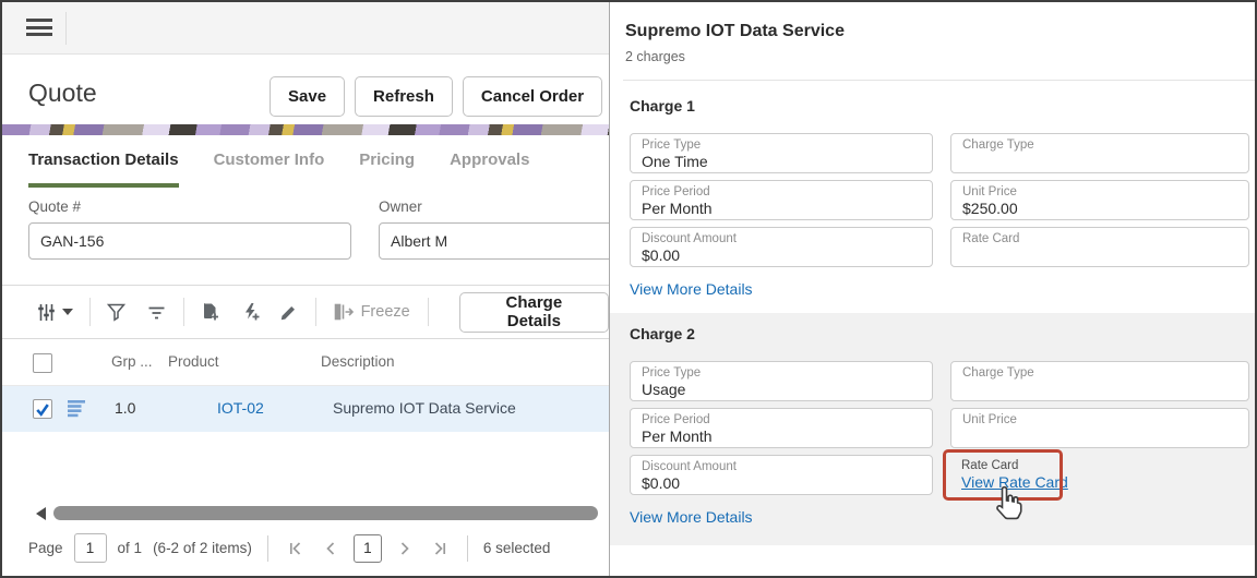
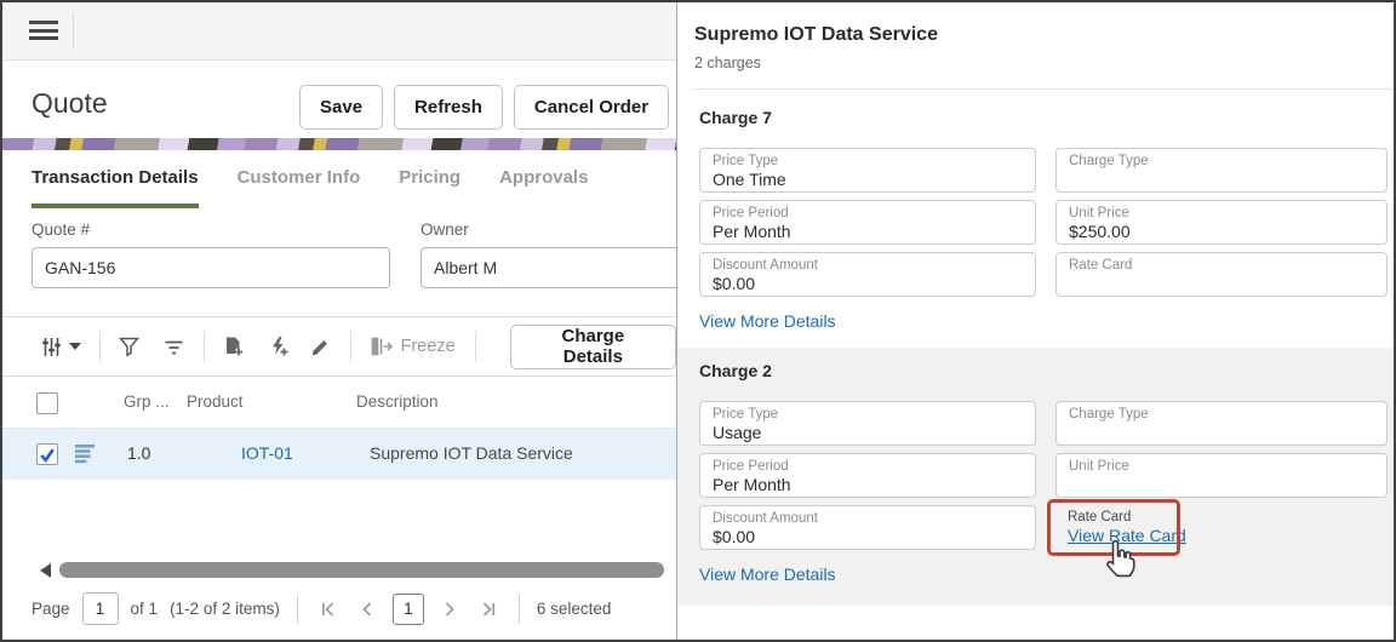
  Quote
  Save
  Refresh
  Cancel Order
  Transaction Details
  Customer Info
  Pricing
  Approvals
  Quote #
  GAN-156
  Owner
  Albert M
  Freeze
  Charge Details
  Grp ...
  Product
  Description
  1.0
- IOT-02
+ IOT-01
  Supremo IOT Data Service
  Page
  1
  of 1
- (6-2 of 2 items)
+ (1-2 of 2 items)
  1
  6 selected
  Supremo IOT Data Service
  2 charges
- Charge 1
+ Charge 7
  Price Type
  One Time
  Charge Type
  Price Period
  Per Month
  Unit Price
  $250.00
  Discount Amount
  $0.00
  Rate Card
  View More Details
  Charge 2
  Price Type
  Usage
  Charge Type
  Price Period
  Per Month
  Unit Price
  Discount Amount
  $0.00
  Rate Card
  View Rate Card
  View More Details
